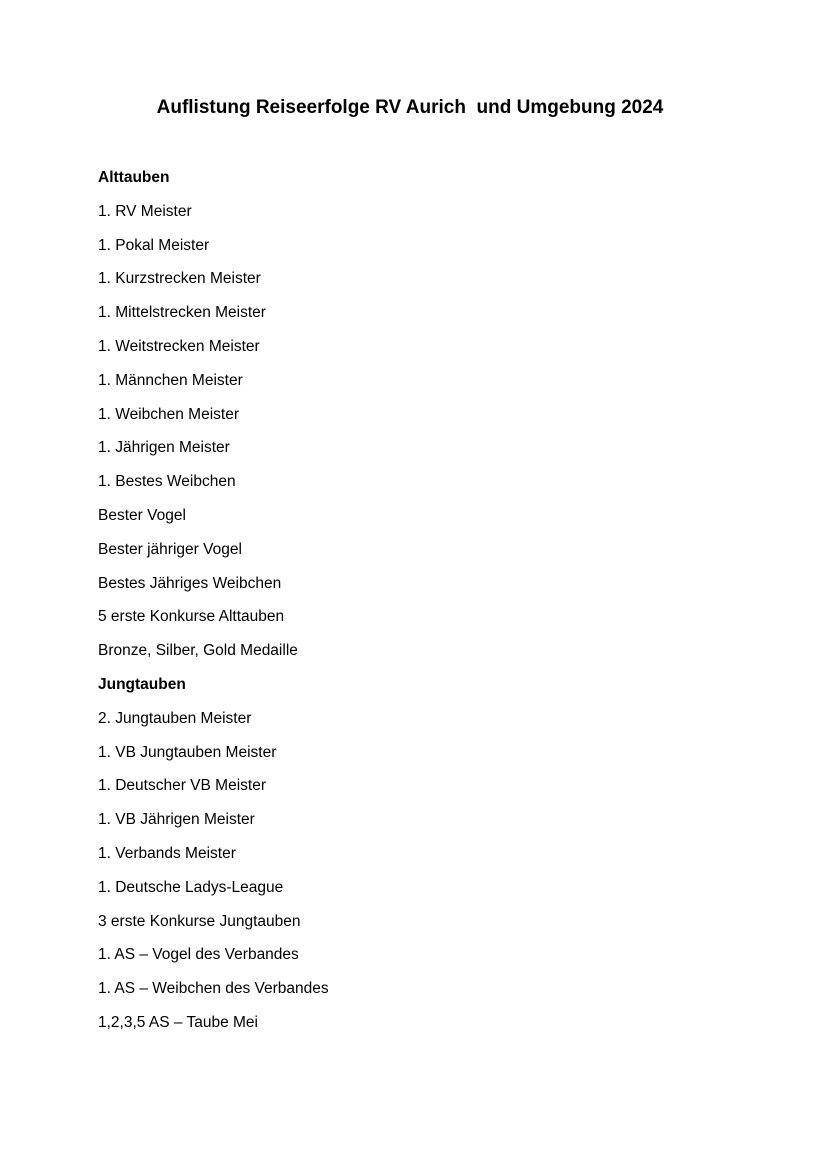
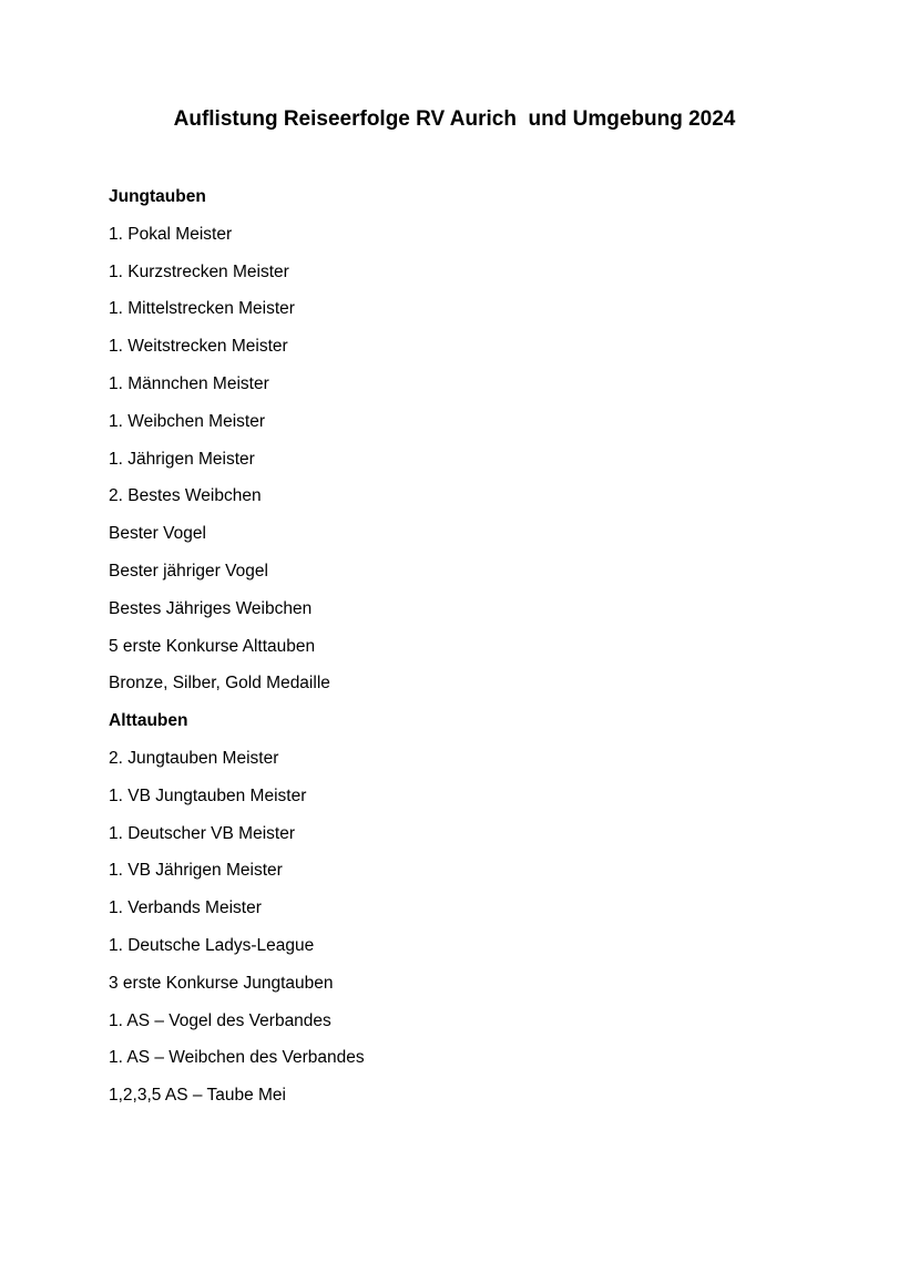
  Auflistung Reiseerfolge RV Aurich und Umgebung 2024
- Alttauben
+ Jungtauben
- 1. RV Meister
  1. Pokal Meister
  1. Kurzstrecken Meister
  1. Mittelstrecken Meister
  1. Weitstrecken Meister
  1. Männchen Meister
  1. Weibchen Meister
  1. Jährigen Meister
- 1. Bestes Weibchen
+ 2. Bestes Weibchen
  Bester Vogel
  Bester jähriger Vogel
  Bestes Jähriges Weibchen
  5 erste Konkurse Alttauben
  Bronze, Silber, Gold Medaille
- Jungtauben
+ Alttauben
  2. Jungtauben Meister
  1. VB Jungtauben Meister
  1. Deutscher VB Meister
  1. VB Jährigen Meister
  1. Verbands Meister
  1. Deutsche Ladys-League
  3 erste Konkurse Jungtauben
  1. AS – Vogel des Verbandes
  1. AS – Weibchen des Verbandes
  1,2,3,5 AS – Taube Mei
